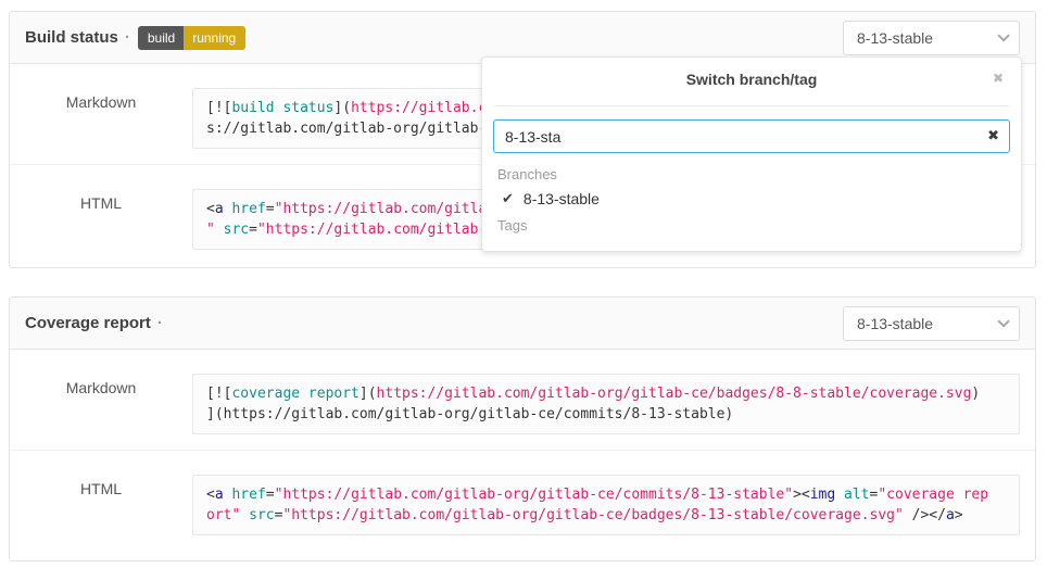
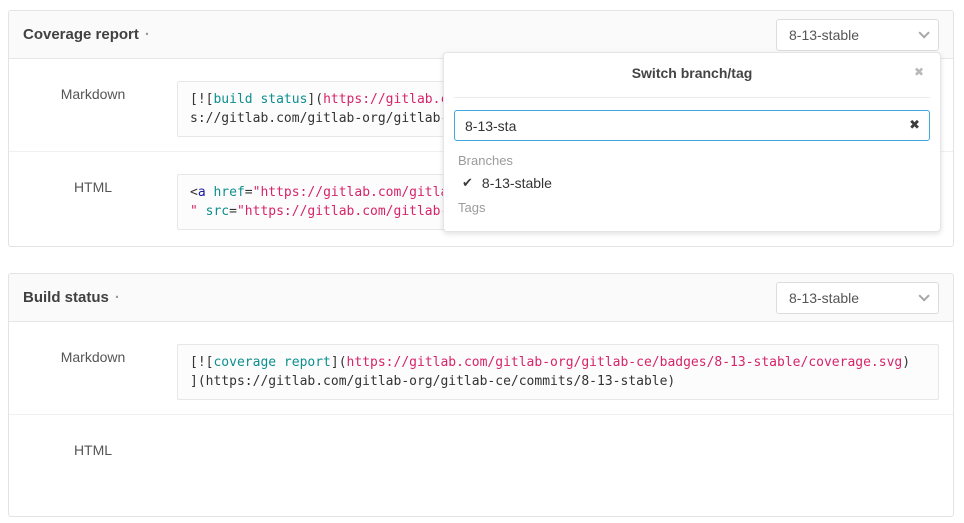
- Build status
+ Coverage report
  ·
- build
- running
  8-13-stable
  Markdown
  HTML
- Coverage report
+ Build status
  ·
  8-13-stable
  Markdown
- [![coverage report](https://gitlab.com/gitlab-org/gitlab-ce/badges/8-8-stable/coverage.svg) ](https://gitlab.com/gitlab-org/gitlab-ce/commits/8-13-stable)
+ [![coverage report](https://gitlab.com/gitlab-org/gitlab-ce/badges/8-13-stable/coverage.svg) ](https://gitlab.com/gitlab-org/gitlab-ce/commits/8-13-stable)
  HTML
- <a href="https://gitlab.com/gitlab-org/gitlab-ce/commits/8-13-stable"><img alt="coverage rep ort" src="https://gitlab.com/gitlab-org/gitlab-ce/badges/8-13-stable/coverage.svg" /></a>
  Switch branch/tag
  ✖
  8-13-sta
  ✖
  Branches
  ✔
  8-13-stable
  Tags
